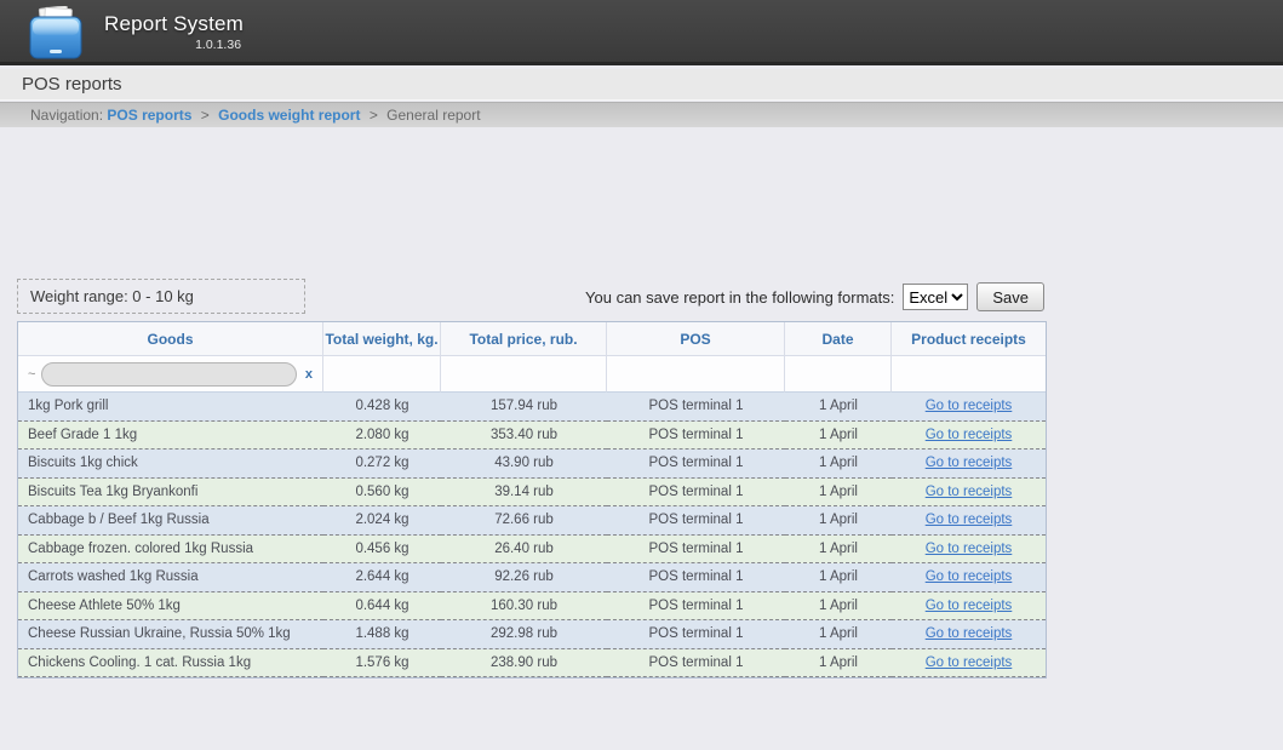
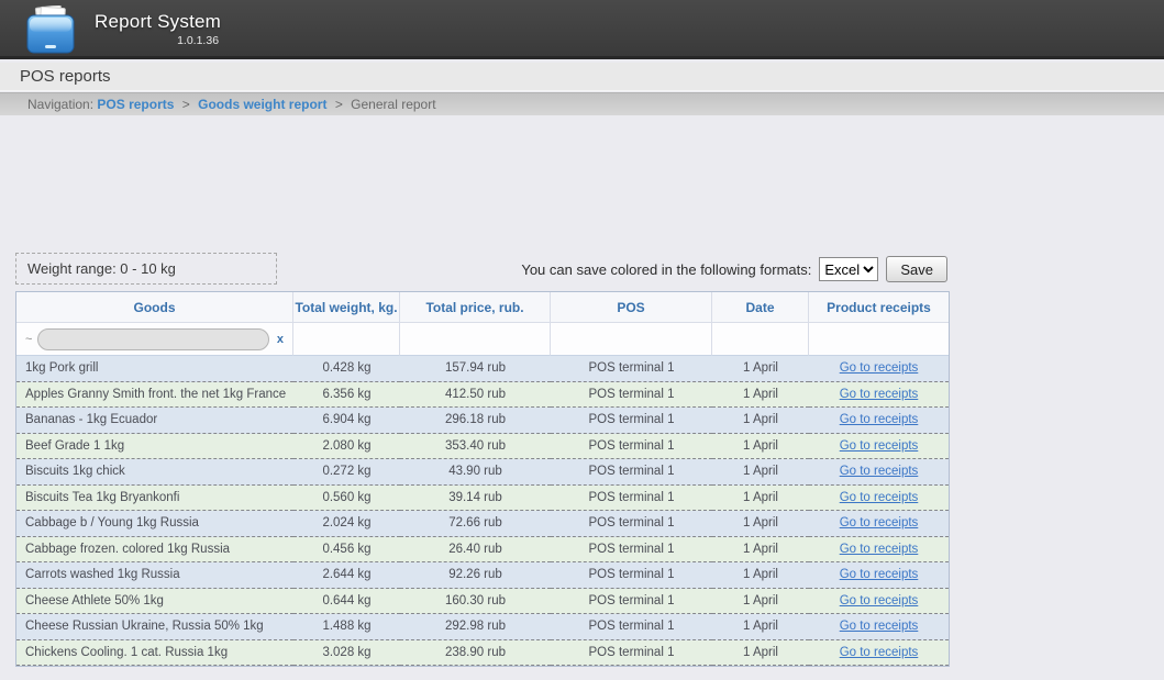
  Report System
  1.0.1.36
  POS reports
  Navigation: POS reports > Goods weight report > General report
  Weight range: 0 - 10 kg
- You can save report in the following formats:
+ You can save colored in the following formats:
  Excel
  Save
  Goods	Total weight, kg.	Total price, rub.	POS	Date	Product receipts
  ~ x
  1kg Pork grill	0.428 kg	157.94 rub	POS terminal 1	1 April	Go to receipts
+ Apples Granny Smith front. the net 1kg France	6.356 kg	412.50 rub	POS terminal 1	1 April	Go to receipts
+ Bananas - 1kg Ecuador	6.904 kg	296.18 rub	POS terminal 1	1 April	Go to receipts
  Beef Grade 1 1kg	2.080 kg	353.40 rub	POS terminal 1	1 April	Go to receipts
  Biscuits 1kg chick	0.272 kg	43.90 rub	POS terminal 1	1 April	Go to receipts
  Biscuits Tea 1kg Bryankonfi	0.560 kg	39.14 rub	POS terminal 1	1 April	Go to receipts
- Cabbage b / Beef 1kg Russia	2.024 kg	72.66 rub	POS terminal 1	1 April	Go to receipts
+ Cabbage b / Young 1kg Russia	2.024 kg	72.66 rub	POS terminal 1	1 April	Go to receipts
  Cabbage frozen. colored 1kg Russia	0.456 kg	26.40 rub	POS terminal 1	1 April	Go to receipts
  Carrots washed 1kg Russia	2.644 kg	92.26 rub	POS terminal 1	1 April	Go to receipts
  Cheese Athlete 50% 1kg	0.644 kg	160.30 rub	POS terminal 1	1 April	Go to receipts
  Cheese Russian Ukraine, Russia 50% 1kg	1.488 kg	292.98 rub	POS terminal 1	1 April	Go to receipts
- Chickens Cooling. 1 cat. Russia 1kg	1.576 kg	238.90 rub	POS terminal 1	1 April	Go to receipts
+ Chickens Cooling. 1 cat. Russia 1kg	3.028 kg	238.90 rub	POS terminal 1	1 April	Go to receipts
